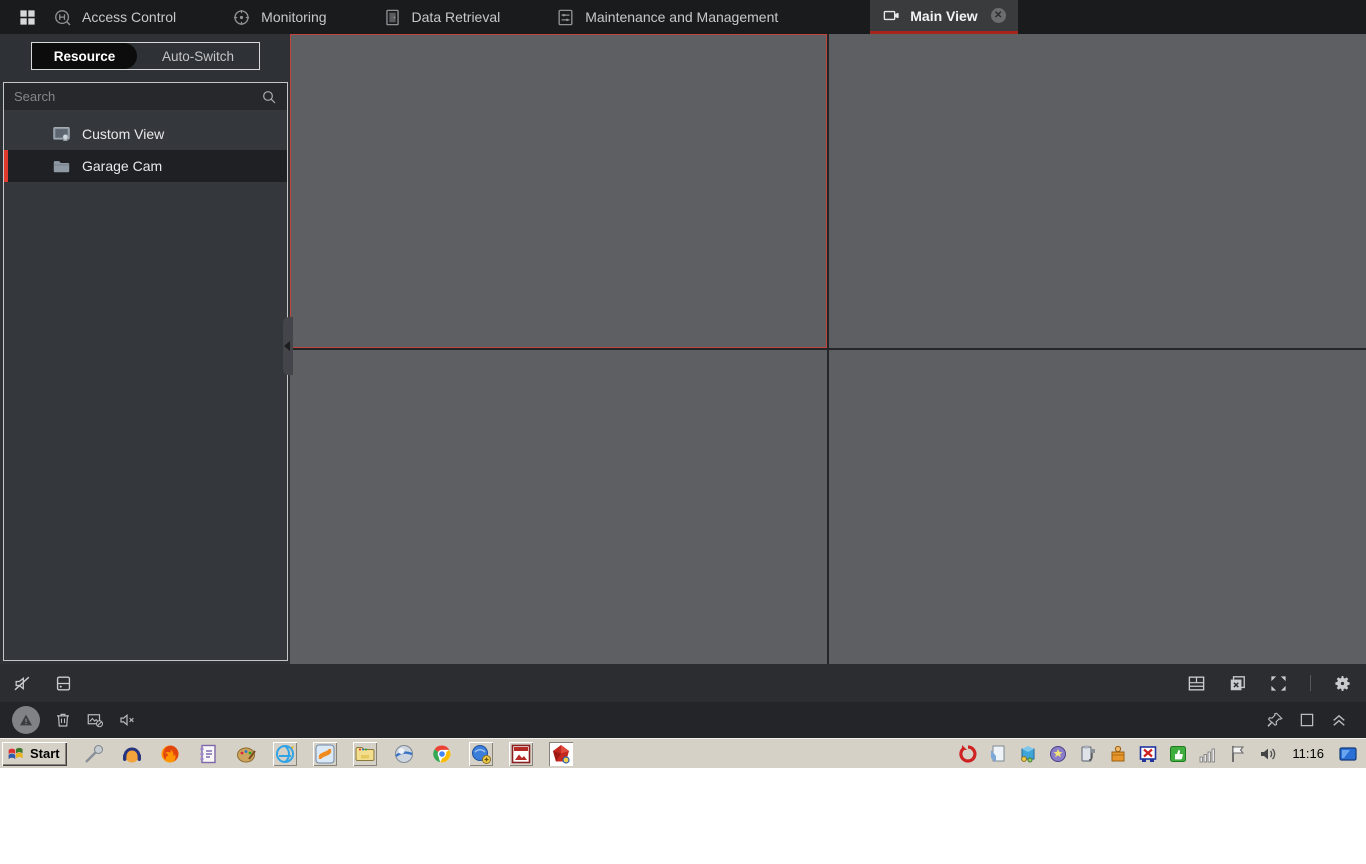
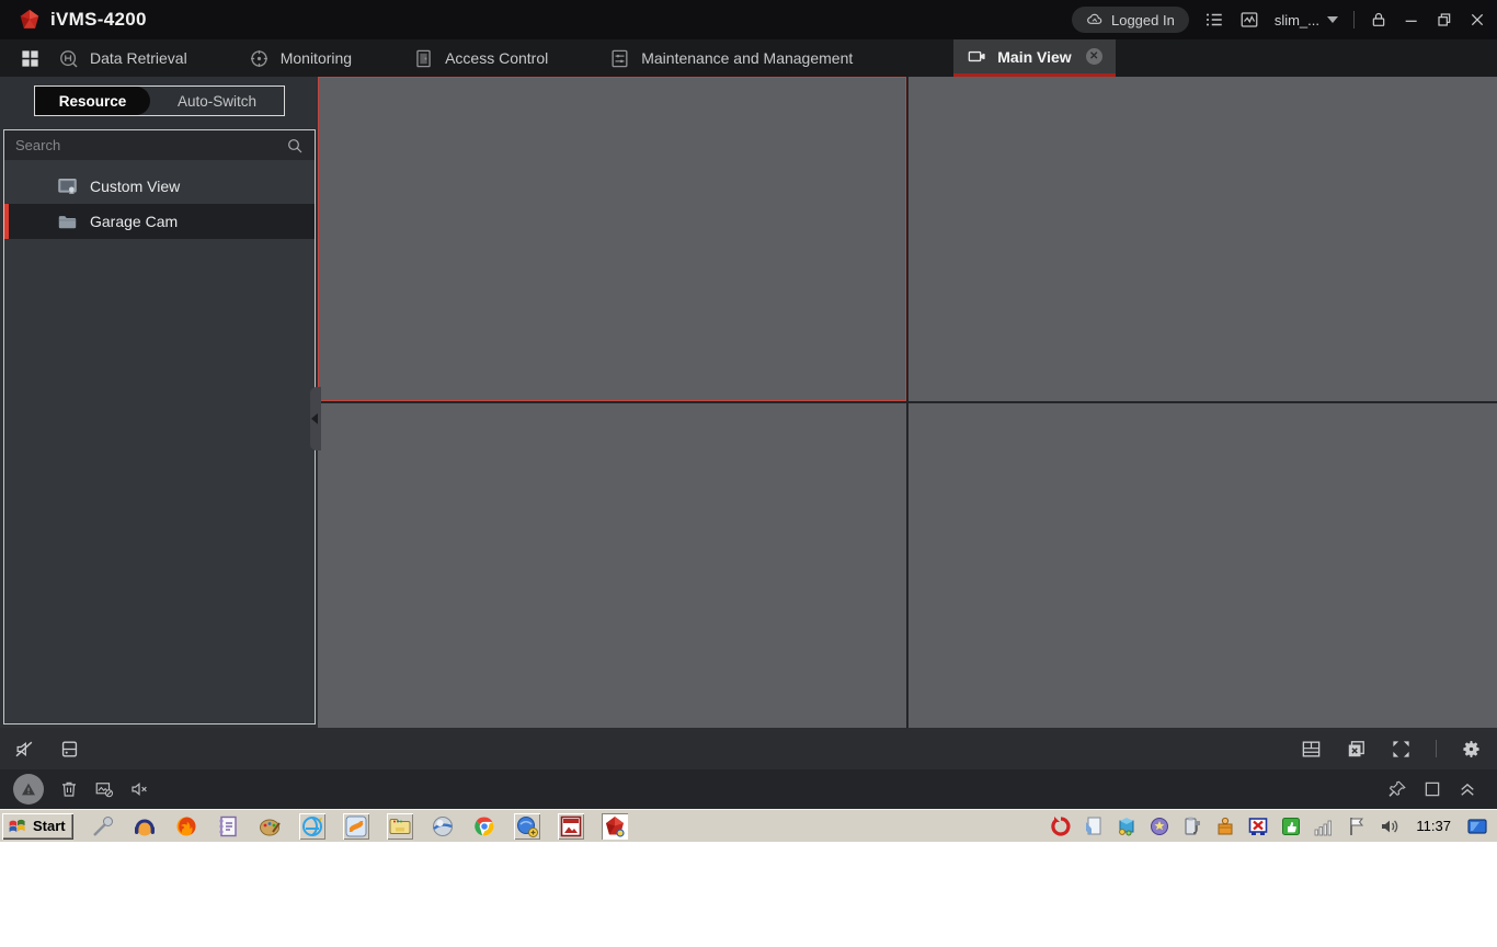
+ iVMS-4200
+ Logged In
+ slim_...
- Access Control
+ Data Retrieval
  Monitoring
- Data Retrieval
+ Access Control
  Maintenance and Management
  Main View
  ✕
  Resource
  Auto-Switch
  Search
  Custom View
  Garage Cam
  Start
- 11:16
+ 11:37
